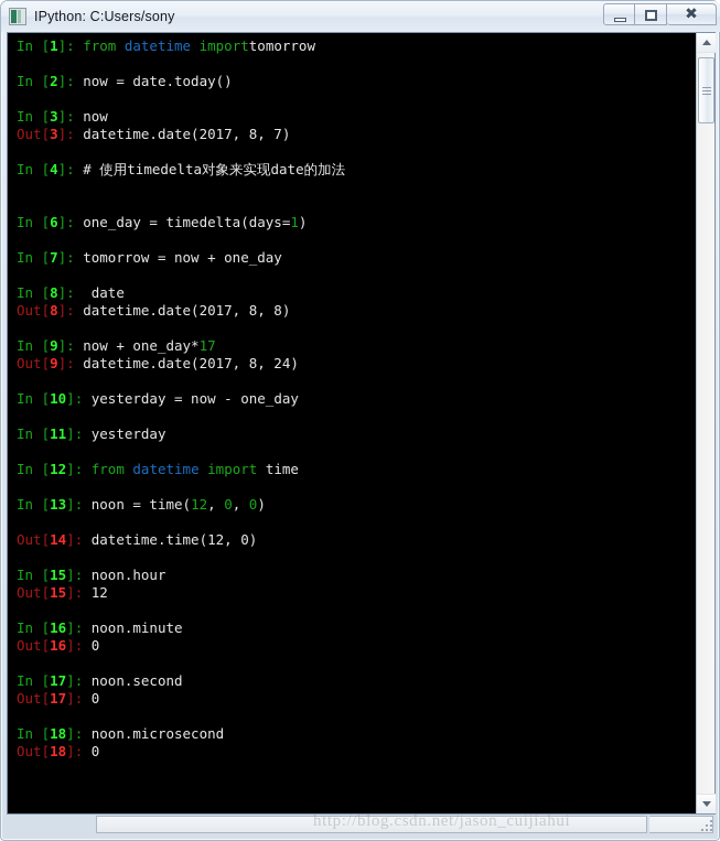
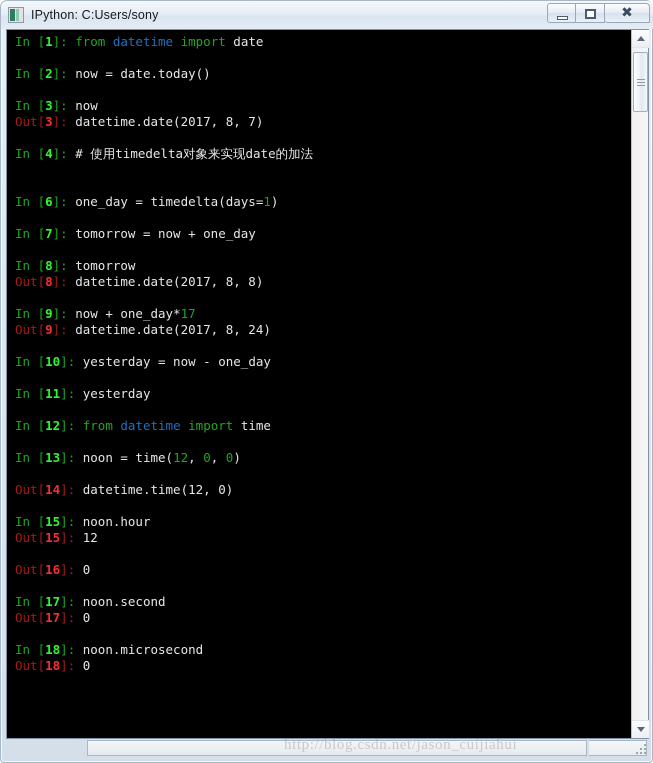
  IPython: C:Users/sony
  ✖
- In [1]: from datetime importtomorrow
+ In [1]: from datetime import date
  In [2]: now = date.today()
  In [3]: now
  Out[3]: datetime.date(2017, 8, 7)
  In [4]: # 使用timedelta对象来实现date的加法
  In [6]: one_day = timedelta(days=1)
  In [7]: tomorrow = now + one_day
- In [8]: date
+ In [8]: tomorrow
  Out[8]: datetime.date(2017, 8, 8)
  In [9]: now + one_day*17
  Out[9]: datetime.date(2017, 8, 24)
  In [10]: yesterday = now - one_day
  In [11]: yesterday
  In [12]: from datetime import time
  In [13]: noon = time(12, 0, 0)
  Out[14]: datetime.time(12, 0)
  In [15]: noon.hour
  Out[15]: 12
- In [16]: noon.minute
  Out[16]: 0
  In [17]: noon.second
  Out[17]: 0
  In [18]: noon.microsecond
  Out[18]: 0
  http://blog.csdn.net/jason_cuijiahui
